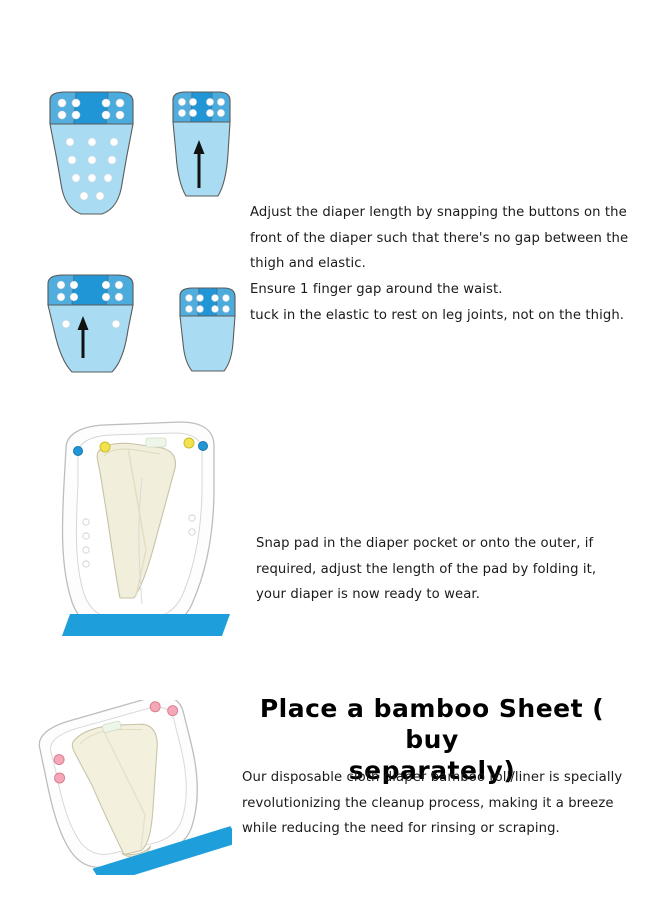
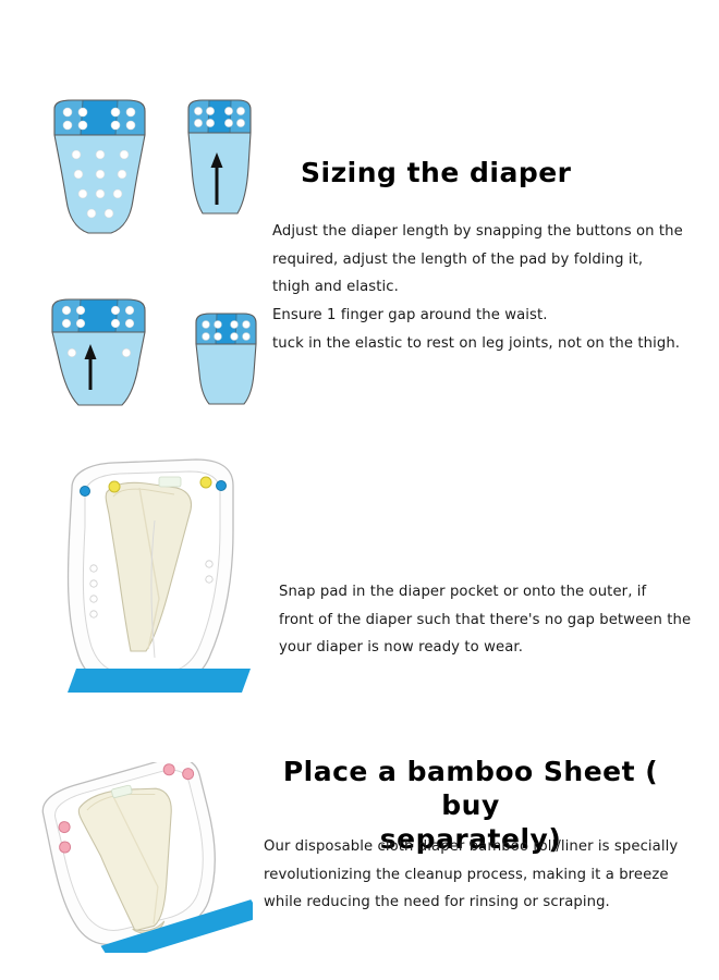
+ Sizing the diaper
  Adjust the diaper length by snapping the buttons on the
- front of the diaper such that there's no gap between the
+ required, adjust the length of the pad by folding it,
  thigh and elastic.
  Ensure 1 finger gap around the waist.
  tuck in the elastic to rest on leg joints, not on the thigh.
  Snap pad in the diaper pocket or onto the outer, if
- required, adjust the length of the pad by folding it,
+ front of the diaper such that there's no gap between the
  your diaper is now ready to wear.
  Place a bamboo Sheet ( buy
  separately)
  Our disposable cloth diaper bamboo roll/liner is specially
  revolutionizing the cleanup process, making it a breeze
  while reducing the need for rinsing or scraping.
